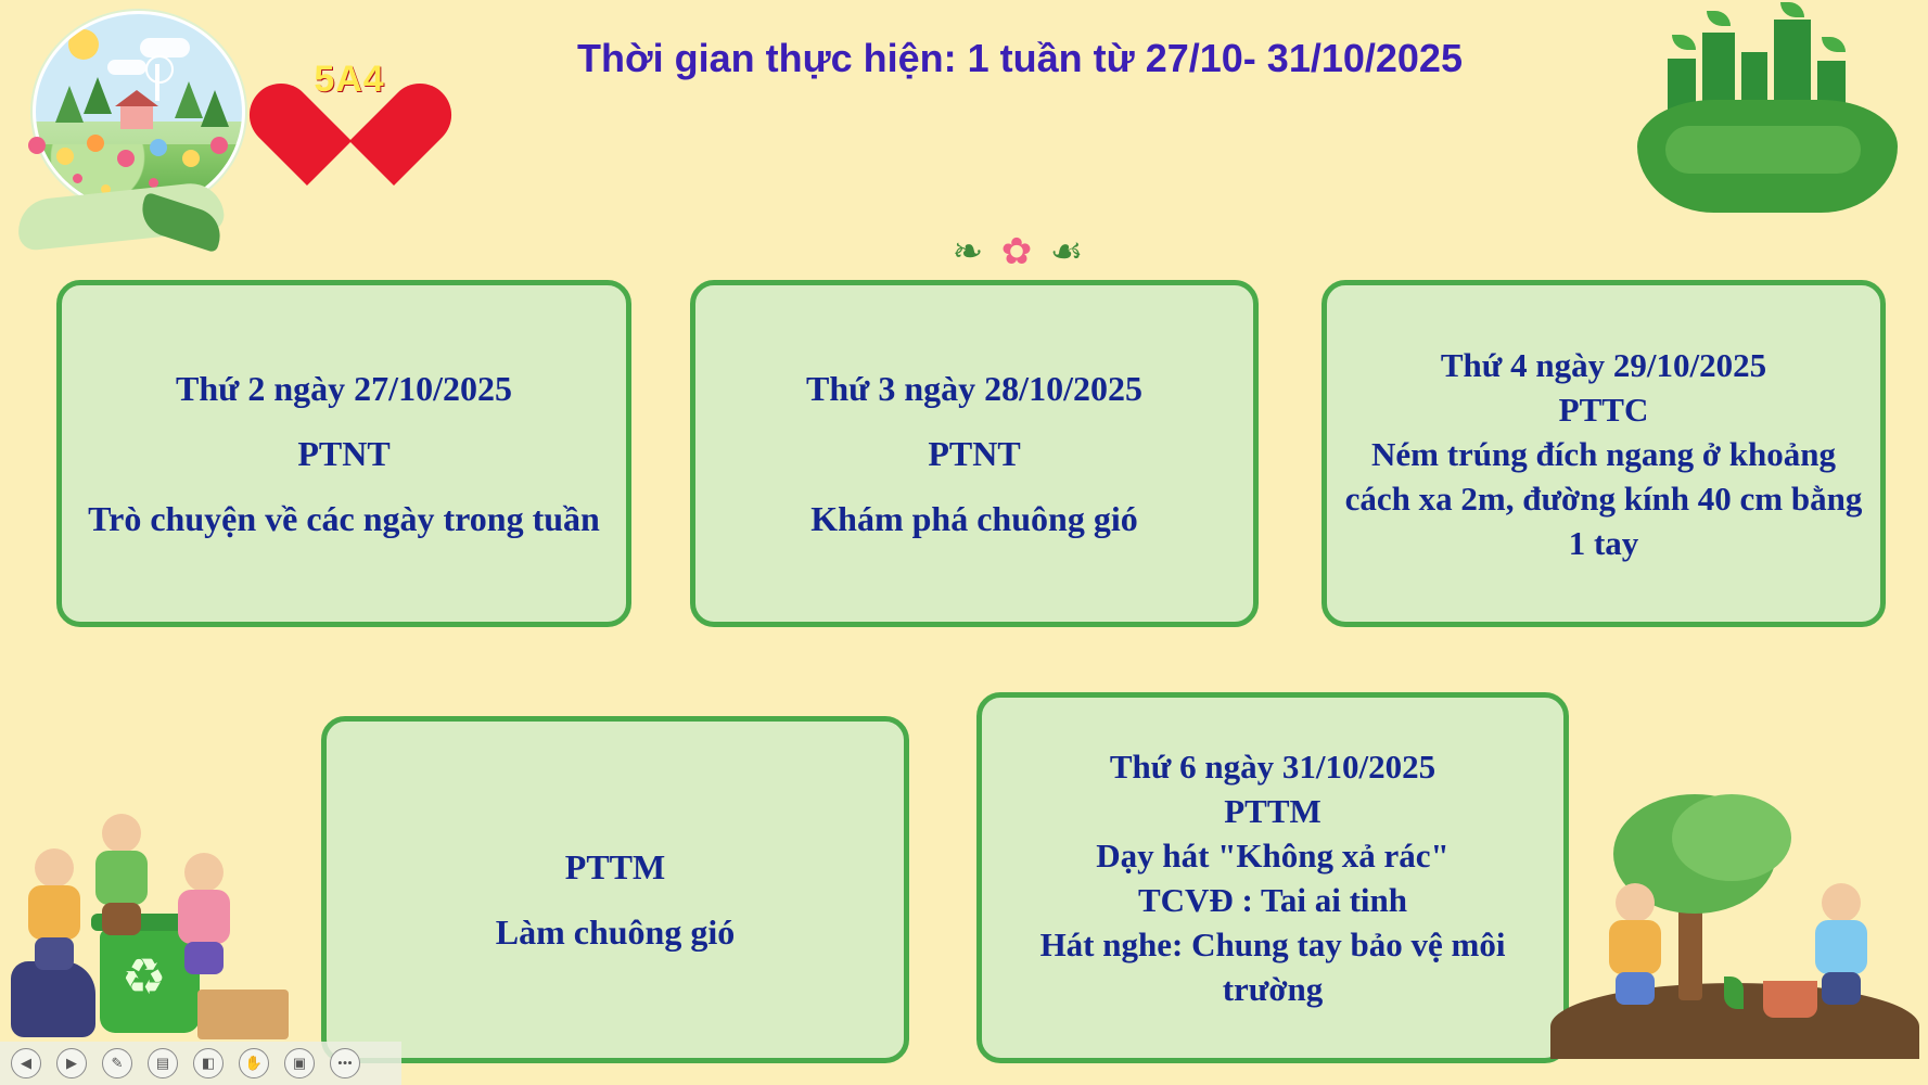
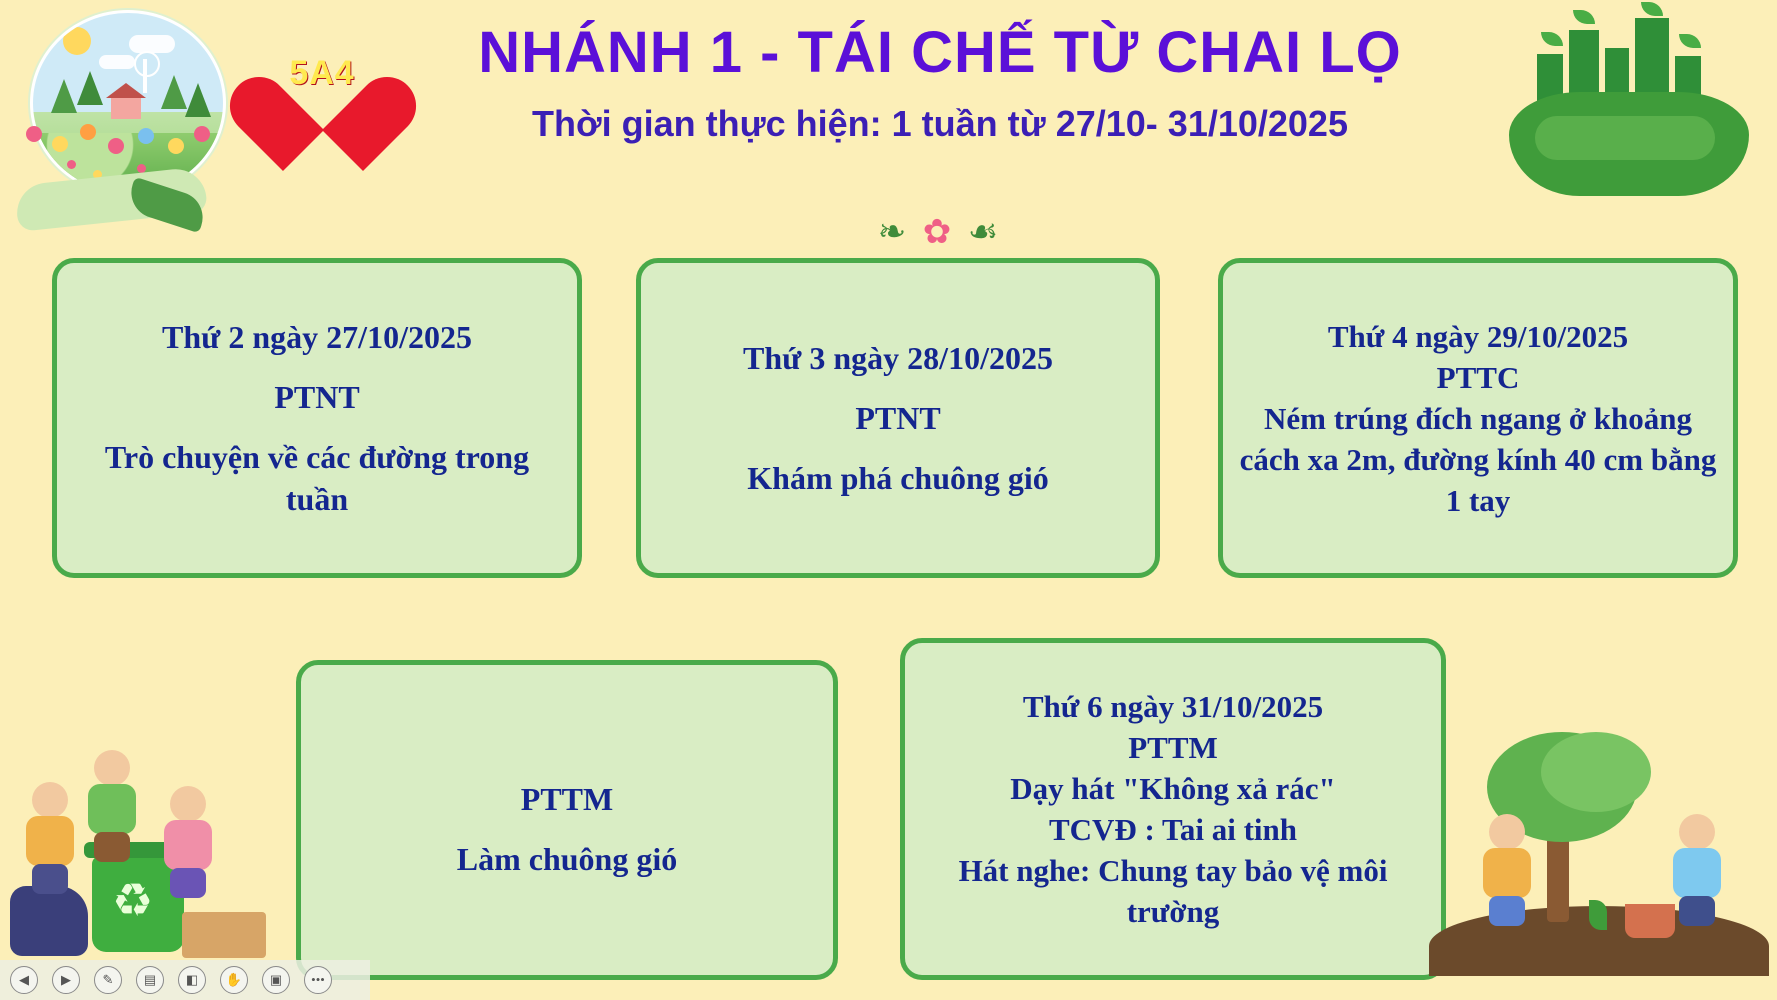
  5A4
+ NHÁNH 1 - TÁI CHẾ TỪ CHAI LỌ
  Thời gian thực hiện: 1 tuần từ 27/10- 31/10/2025
  ❧ ✿ ☙
  Thứ 2 ngày 27/10/2025
  PTNT
- Trò chuyện về các ngày trong tuần
+ Trò chuyện về các đường trong tuần
  Thứ 3 ngày 28/10/2025
  PTNT
  Khám phá chuông gió
  Thứ 4 ngày 29/10/2025
  PTTC
  Ném trúng đích ngang ở khoảng cách xa 2m, đường kính 40 cm bằng 1 tay
  PTTM
  Làm chuông gió
  Thứ 6 ngày 31/10/2025
  PTTM
  Dạy hát "Không xả rác"
  TCVĐ : Tai ai tinh
  Hát nghe: Chung tay bảo vệ môi trường
  ♻
  ◀
  ▶
  ✎
  ▤
  ◧
  ✋
  ▣
  •••
